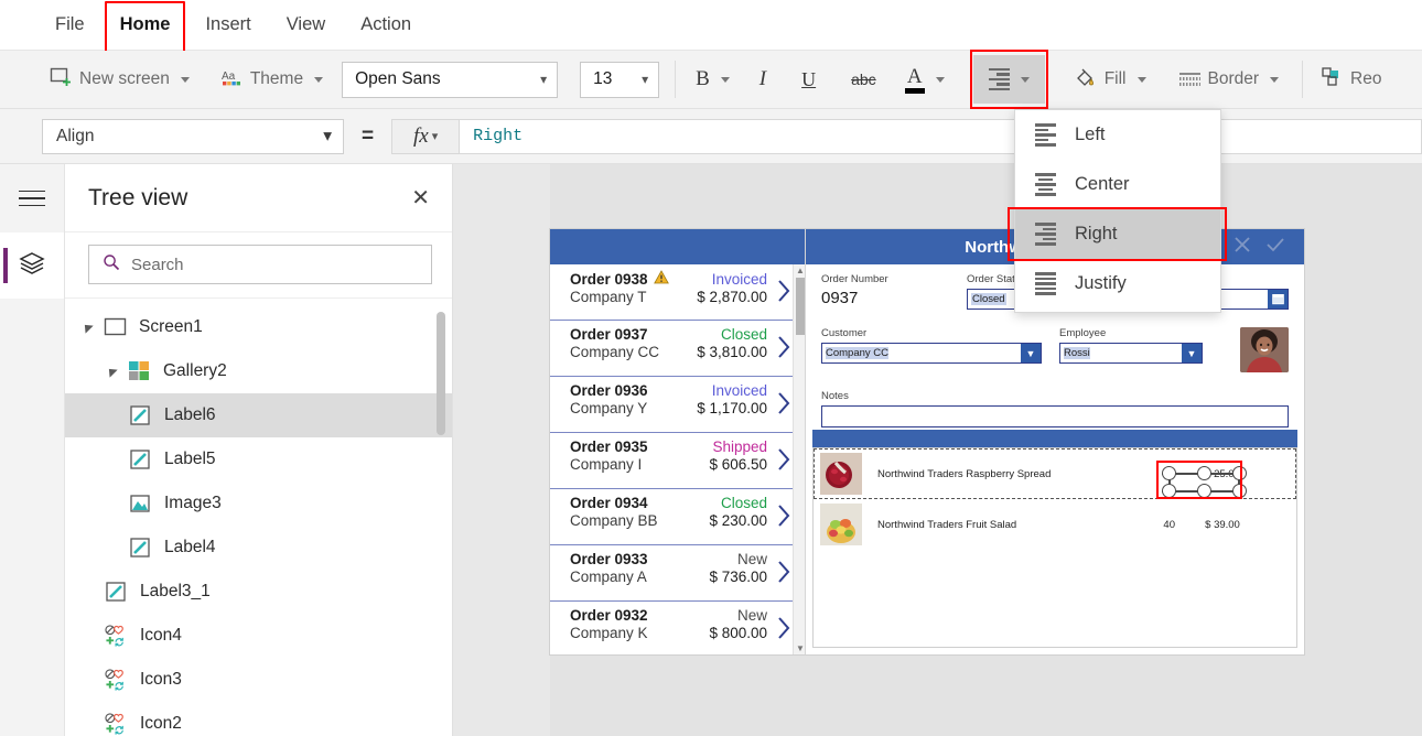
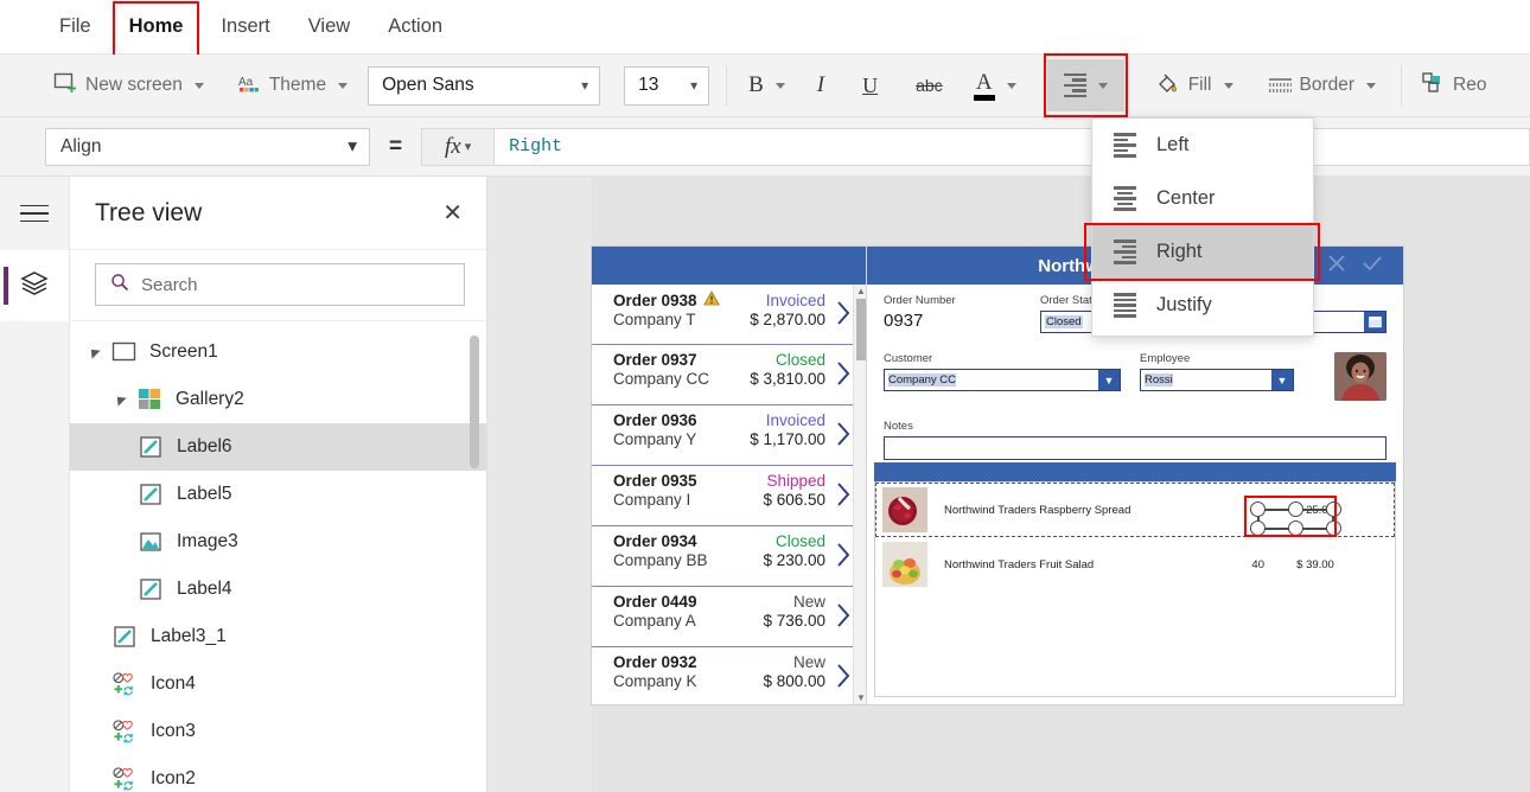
  File
  Home
  Insert
  View
  Action
  New screen
  Aa
  Theme
  Open Sans
  ▾
  13
  ▾
  B
  I
  U
  abc
  A
  Fill
  Border
  Reo
  Align
  ▾
  =
  fx
  ▾
  Right
  Tree view
  ✕
  Search
  Screen1
  Gallery2
  Label6
  Label5
  Image3
  Label4
  Label3_1
  Icon4
  Icon3
  Icon2
  Order 0938
  Invoiced
  Company T
  $ 2,870.00
  Order 0937
  Closed
  Company CC
  $ 3,810.00
  Order 0936
  Invoiced
  Company Y
  $ 1,170.00
  Order 0935
  Shipped
  Company I
  $ 606.50
  Order 0934
  Closed
  Company BB
  $ 230.00
- Order 0933
+ Order 0449
  New
  Company A
  $ 736.00
  Order 0932
  New
  Company K
  $ 800.00
  ▲
  ▼
  Order Number
  0937
  Order Sta
  Closed
  Customer
  Company CC
  ▼
  Employee
  Rossi
  ▼
  Notes
  Northwind Traders Raspberry Spread
  Northwind Traders Fruit Salad
  40
  $ 39.00
  Left
  Center
  Right
  Justify
